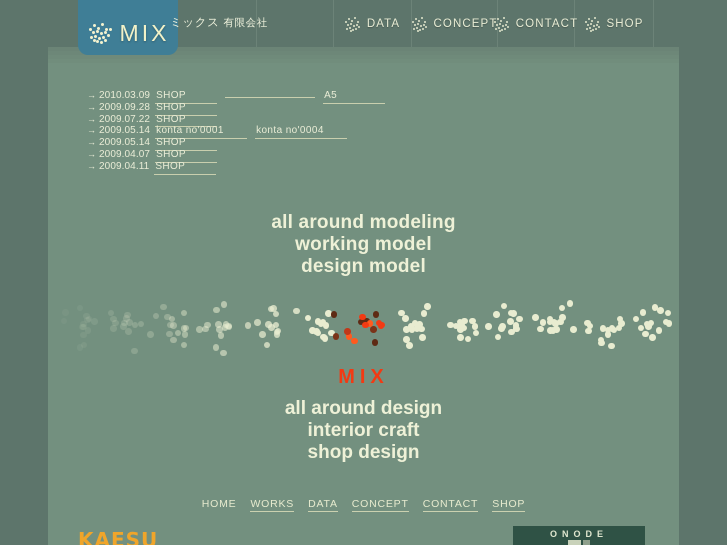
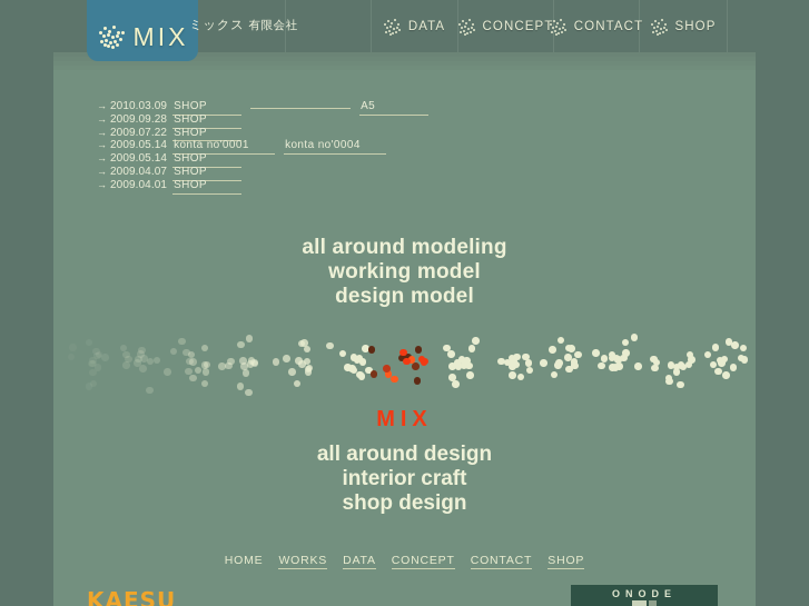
  all around modeling
  working model
  design model
  MIX
  all around design
  interior craft
  shop design
  →
  2010.03.09
  SHOP
  A5
  →
  2009.09.28
  SHOP
  →
  2009.07.22
  SHOP
  →
  2009.05.14
  konta no'0001
  konta no'0004
  →
  2009.05.14
  SHOP
  →
  2009.04.07
  SHOP
  →
- 2009.04.11
+ 2009.04.01
  SHOP
  HOME WORKS DATA CONCEPT CONTACT SHOP
  KAESU
  ONODE
  DATA
  CONCEPT
  CONTACT
  SHOP
  MIX
  ミックス
  有限会社
